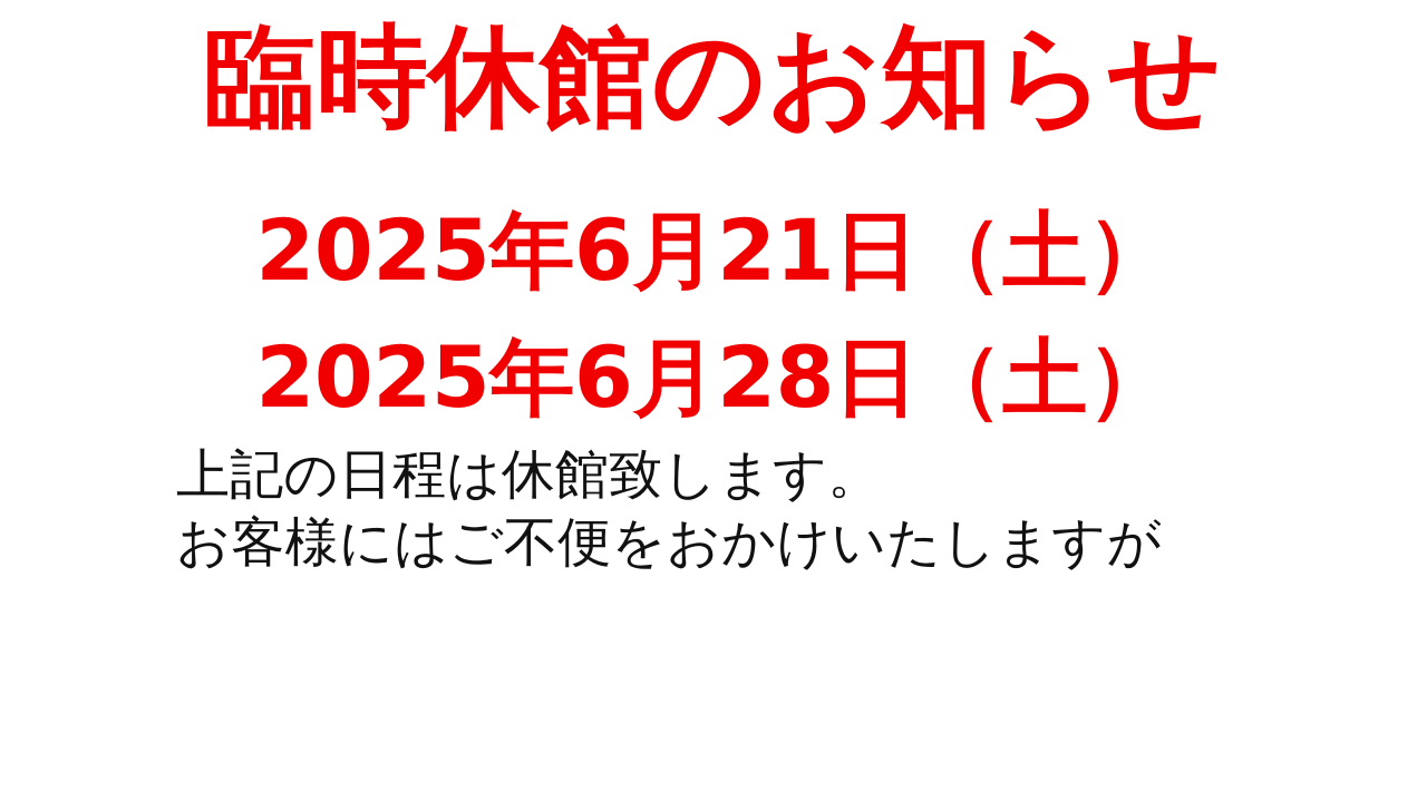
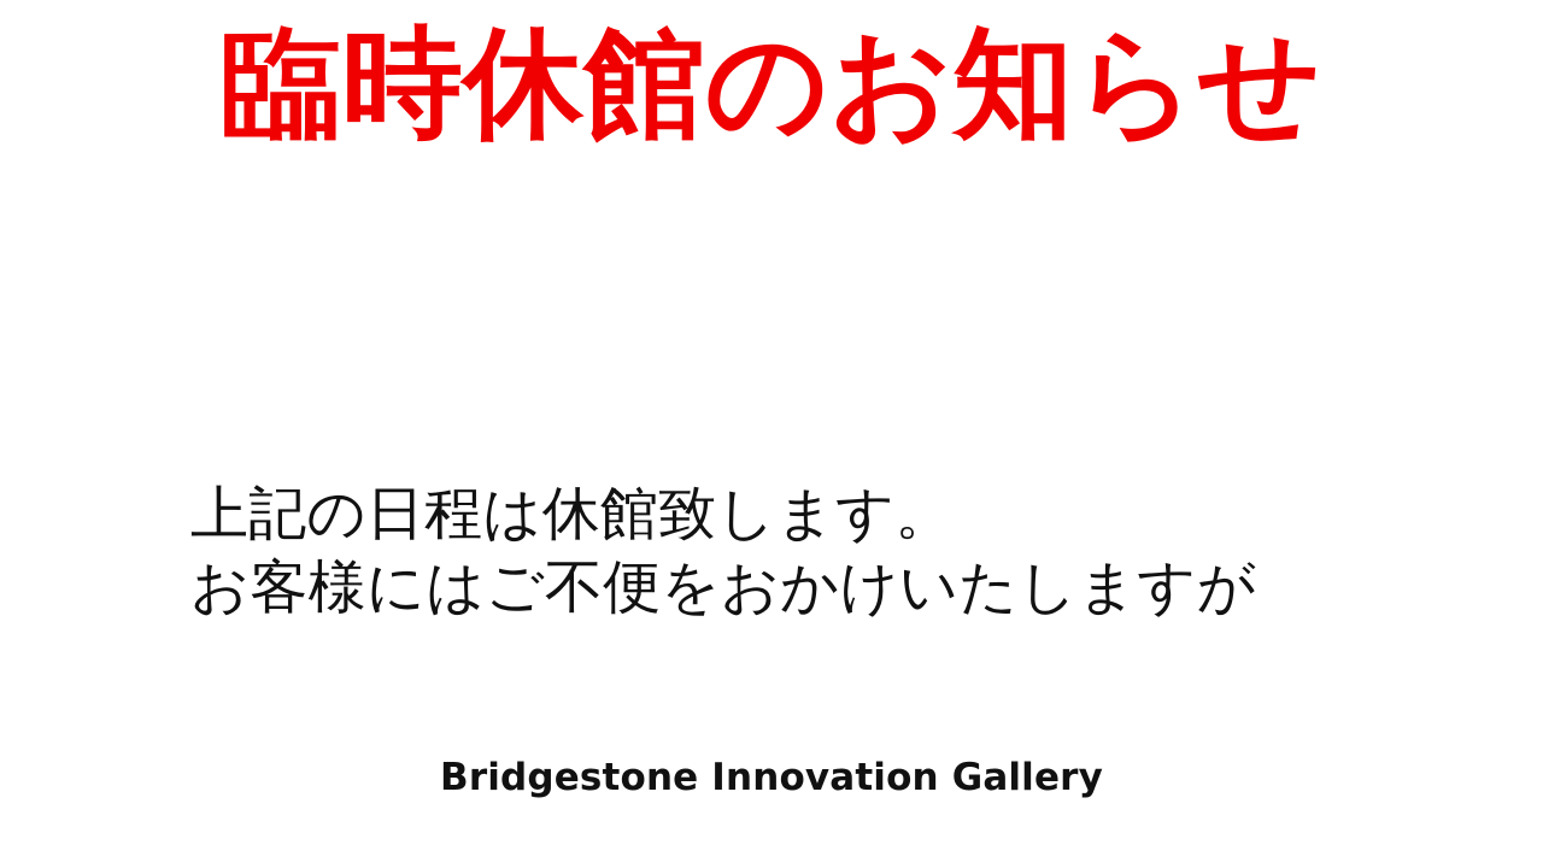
  臨時休館のお知らせ
- 2025年6月21日（土）
- 2025年6月28日（土）
  上記の日程は休館致します。
  お客様にはご不便をおかけいたしますが
+ Bridgestone Innovation Gallery
